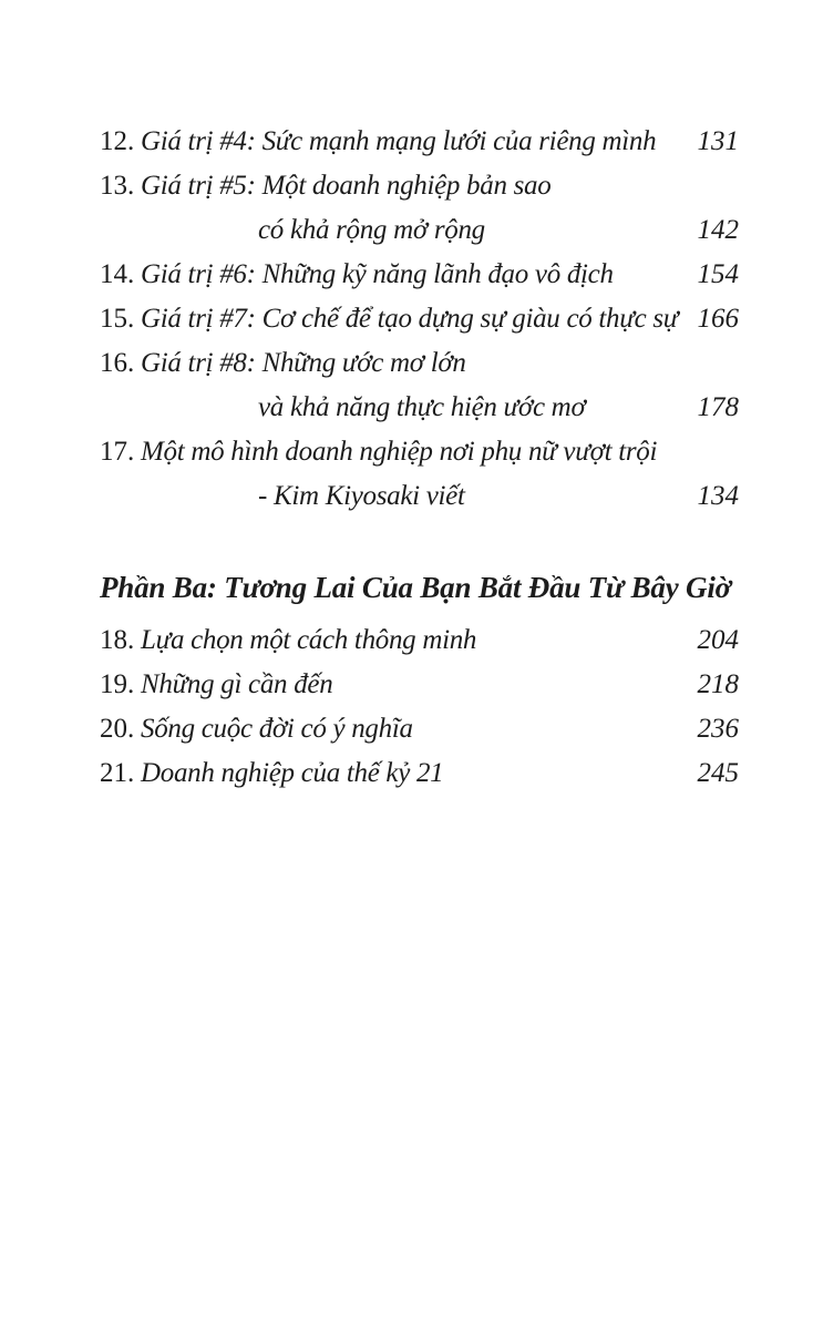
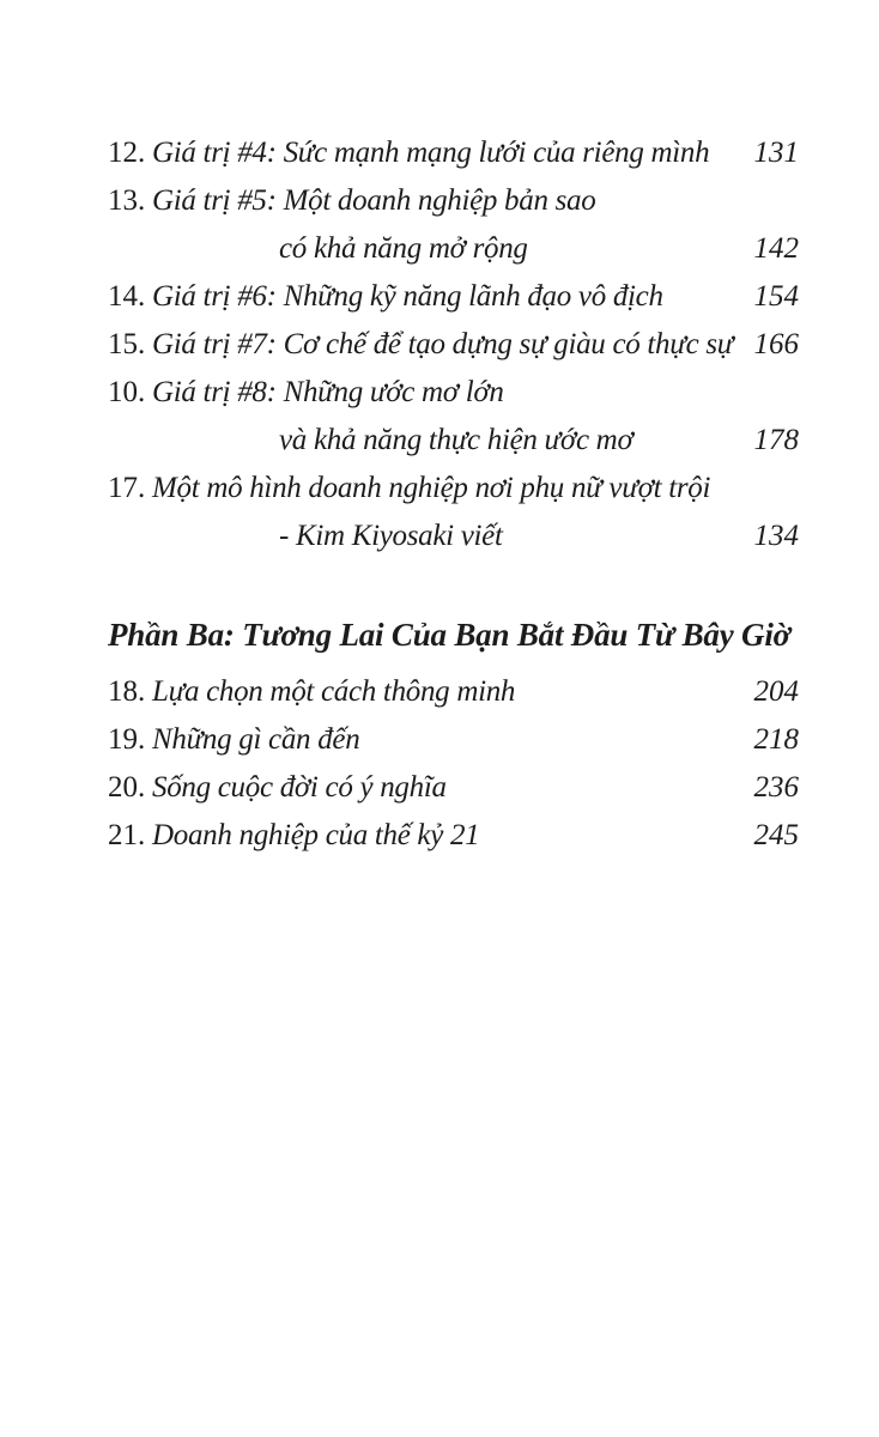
  12. Giá trị #4: Sức mạnh mạng lưới của riêng mình
  131
  13. Giá trị #5: Một doanh nghiệp bản sao
- có khả rộng mở rộng
+ có khả năng mở rộng
  142
  14. Giá trị #6: Những kỹ năng lãnh đạo vô địch
  154
  15. Giá trị #7: Cơ chế để tạo dựng sự giàu có thực sự
  166
- 16. Giá trị #8: Những ước mơ lớn
+ 10. Giá trị #8: Những ước mơ lớn
  và khả năng thực hiện ước mơ
  178
  17. Một mô hình doanh nghiệp nơi phụ nữ vượt trội
  - Kim Kiyosaki viết
  134
  Phần Ba: Tương Lai Của Bạn Bắt Đầu Từ Bây Giờ
  18. Lựa chọn một cách thông minh
  204
  19. Những gì cần đến
  218
  20. Sống cuộc đời có ý nghĩa
  236
  21. Doanh nghiệp của thế kỷ 21
  245
